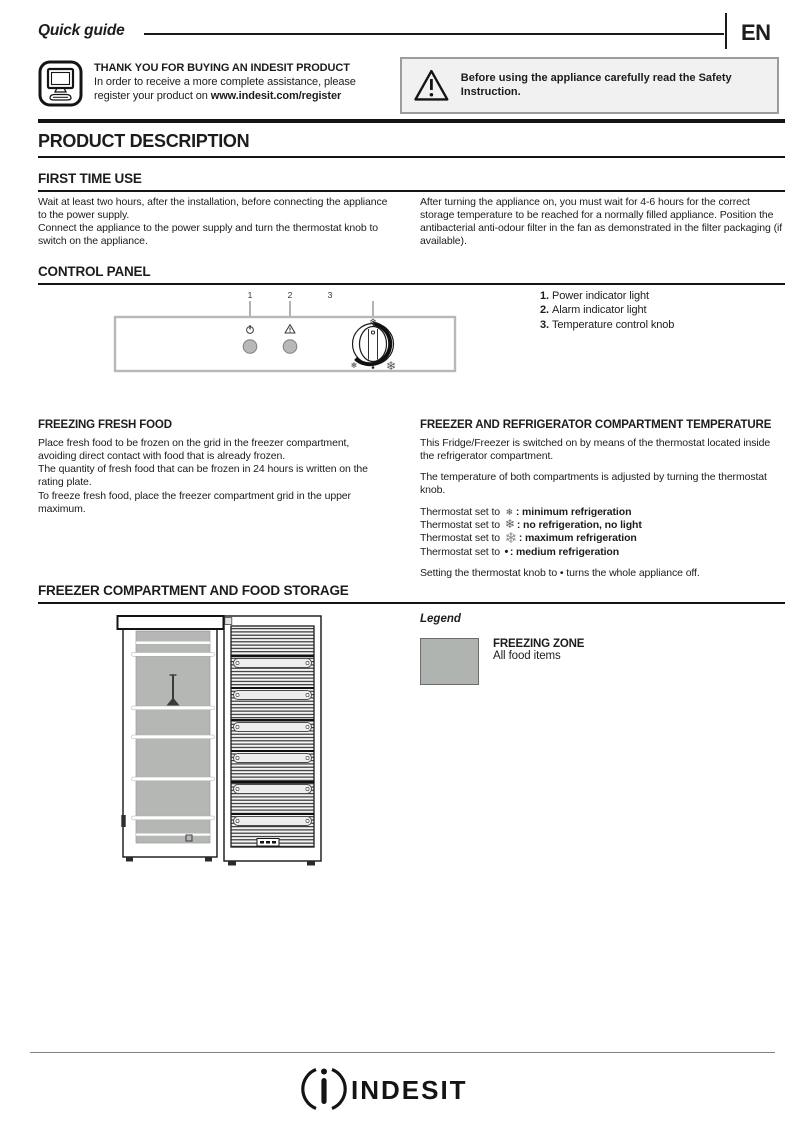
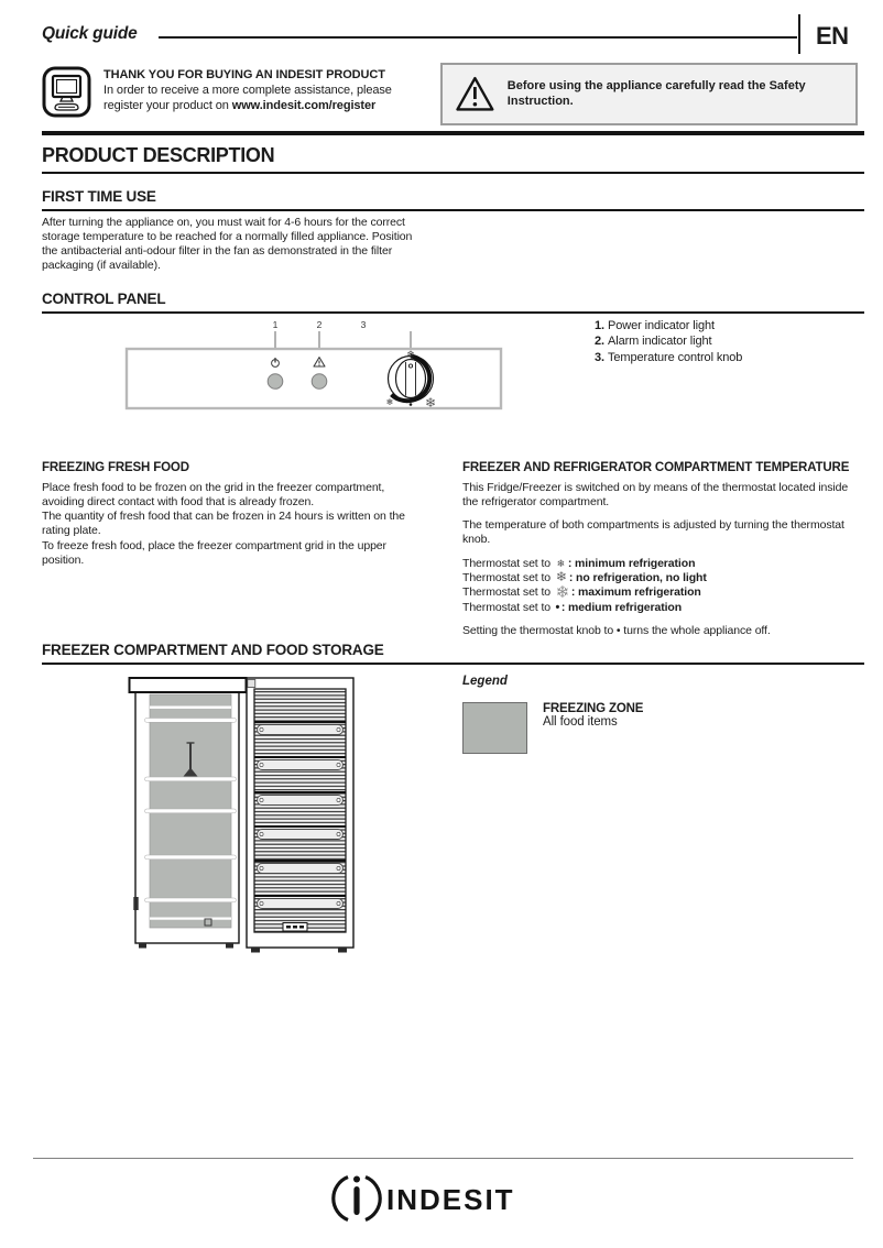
  Quick guide
  EN
  THANK YOU FOR BUYING AN INDESIT PRODUCT
  In order to receive a more complete assistance, please
  register your product on www.indesit.com/register
  Before using the appliance carefully read the Safety Instruction.
  PRODUCT DESCRIPTION
  FIRST TIME USE
- Wait at least two hours, after the installation, before connecting the appliance to the power supply.
- Connect the appliance to the power supply and turn the thermostat knob to switch on the appliance.
  After turning the appliance on, you must wait for 4-6 hours for the correct storage temperature to be reached for a normally filled appliance. Position the antibacterial anti-odour filter in the fan as demonstrated in the filter packaging (if available).
  CONTROL PANEL
  1
  2
  3
  ❄
  ❄
  ❄
  1. Power indicator light
  2. Alarm indicator light
  3. Temperature control knob
  FREEZING FRESH FOOD
  Place fresh food to be frozen on the grid in the freezer compartment, avoiding direct contact with food that is already frozen.
  The quantity of fresh food that can be frozen in 24 hours is written on the rating plate.
- To freeze fresh food, place the freezer compartment grid in the upper maximum.
+ To freeze fresh food, place the freezer compartment grid in the upper position.
  FREEZER AND REFRIGERATOR COMPARTMENT TEMPERATURE
  This Fridge/Freezer is switched on by means of the thermostat located inside the refrigerator compartment.
  The temperature of both compartments is adjusted by turning the thermostat knob.
  Thermostat set to ❄ : minimum refrigeration
  Thermostat set to ❄ : no refrigeration, no light
  Thermostat set to ❄ : maximum refrigeration
  Thermostat set to • : medium refrigeration
  Setting the thermostat knob to • turns the whole appliance off.
  FREEZER COMPARTMENT AND FOOD STORAGE
  Legend
  FREEZING ZONE
  All food items
  INDESIT
